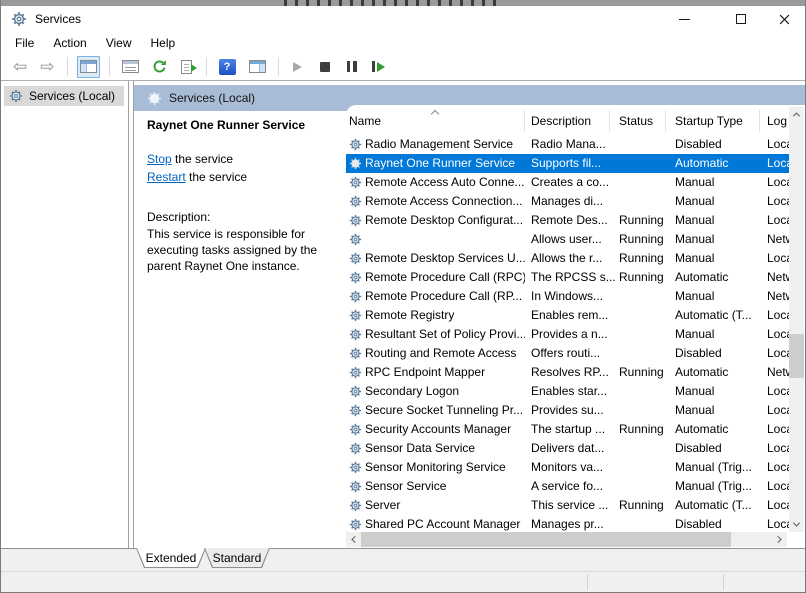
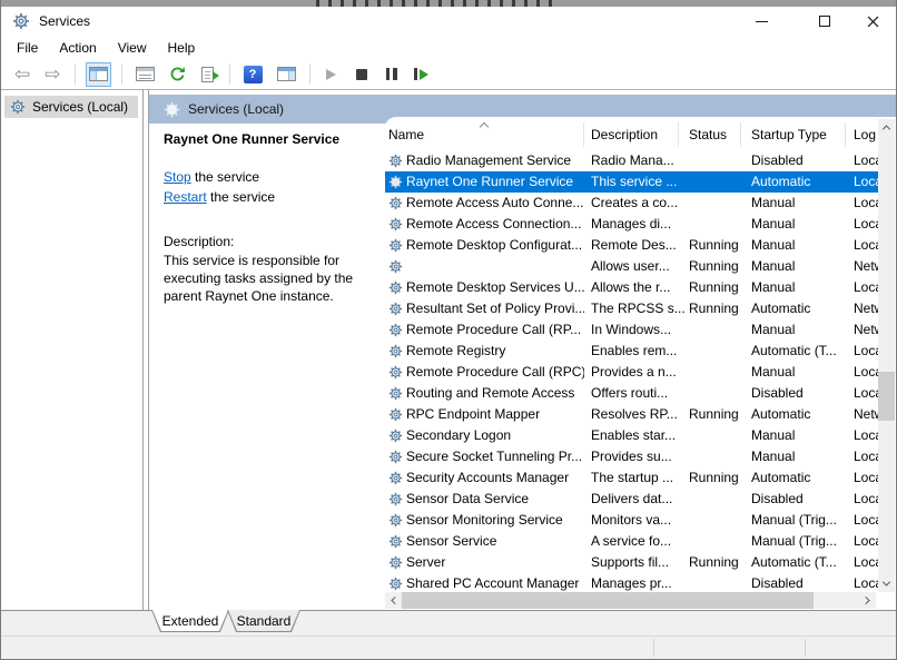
  Services
  File
  Action
  View
  Help
  ⇦
  ⇨
  ?
  Services (Local)
  Services (Local)
  Raynet One Runner Service
  Stop the service
  Restart the service
  Description:
  This service is responsible for executing tasks assigned by the parent Raynet One instance.
  Name
  Description
  Status
  Startup Type
  Log
  Radio Management Service
  Radio Mana...
  Disabled
  Loc
  Raynet One Runner Service
- Supports fil...
+ This service ...
  Automatic
  Loc
  Remote Access Auto Conne...
  Creates a co...
  Manual
  Loc
  Remote Access Connection...
  Manages di...
  Manual
  Loc
  Remote Desktop Configurat...
  Remote Des...
  Running
  Manual
  Loc
  Allows user...
  Running
  Manual
  Net
  Remote Desktop Services U...
  Allows the r...
  Running
  Manual
  Loc
- Remote Procedure Call (RPC)
+ Resultant Set of Policy Provi...
  The RPCSS s...
  Running
  Automatic
  Net
  Remote Procedure Call (RP...
  In Windows...
  Manual
  Net
  Remote Registry
  Enables rem...
  Automatic (T...
  Loc
- Resultant Set of Policy Provi...
+ Remote Procedure Call (RPC)
  Provides a n...
  Manual
  Loc
  Routing and Remote Access
  Offers routi...
  Disabled
  Loc
  RPC Endpoint Mapper
  Resolves RP...
  Running
  Automatic
  Net
  Secondary Logon
  Enables star...
  Manual
  Loc
  Secure Socket Tunneling Pr...
  Provides su...
  Manual
  Loc
  Security Accounts Manager
  The startup ...
  Running
  Automatic
  Loc
  Sensor Data Service
  Delivers dat...
  Disabled
  Loc
  Sensor Monitoring Service
  Monitors va...
  Manual (Trig...
  Loc
  Sensor Service
  A service fo...
  Manual (Trig...
  Loc
  Server
- This service ...
+ Supports fil...
  Running
  Automatic (T...
  Loc
  Shared PC Account Manager
  Manages pr...
  Disabled
  Loc
  Extended
  Standard
